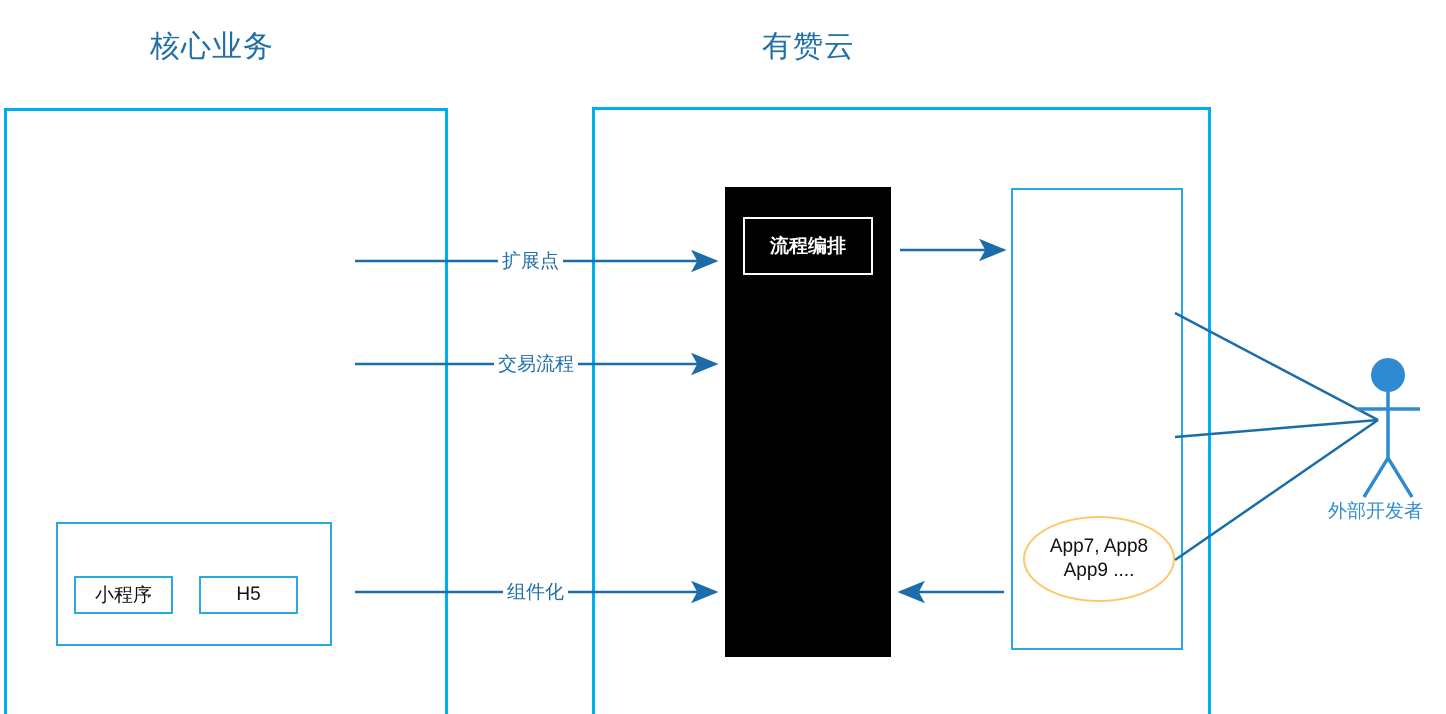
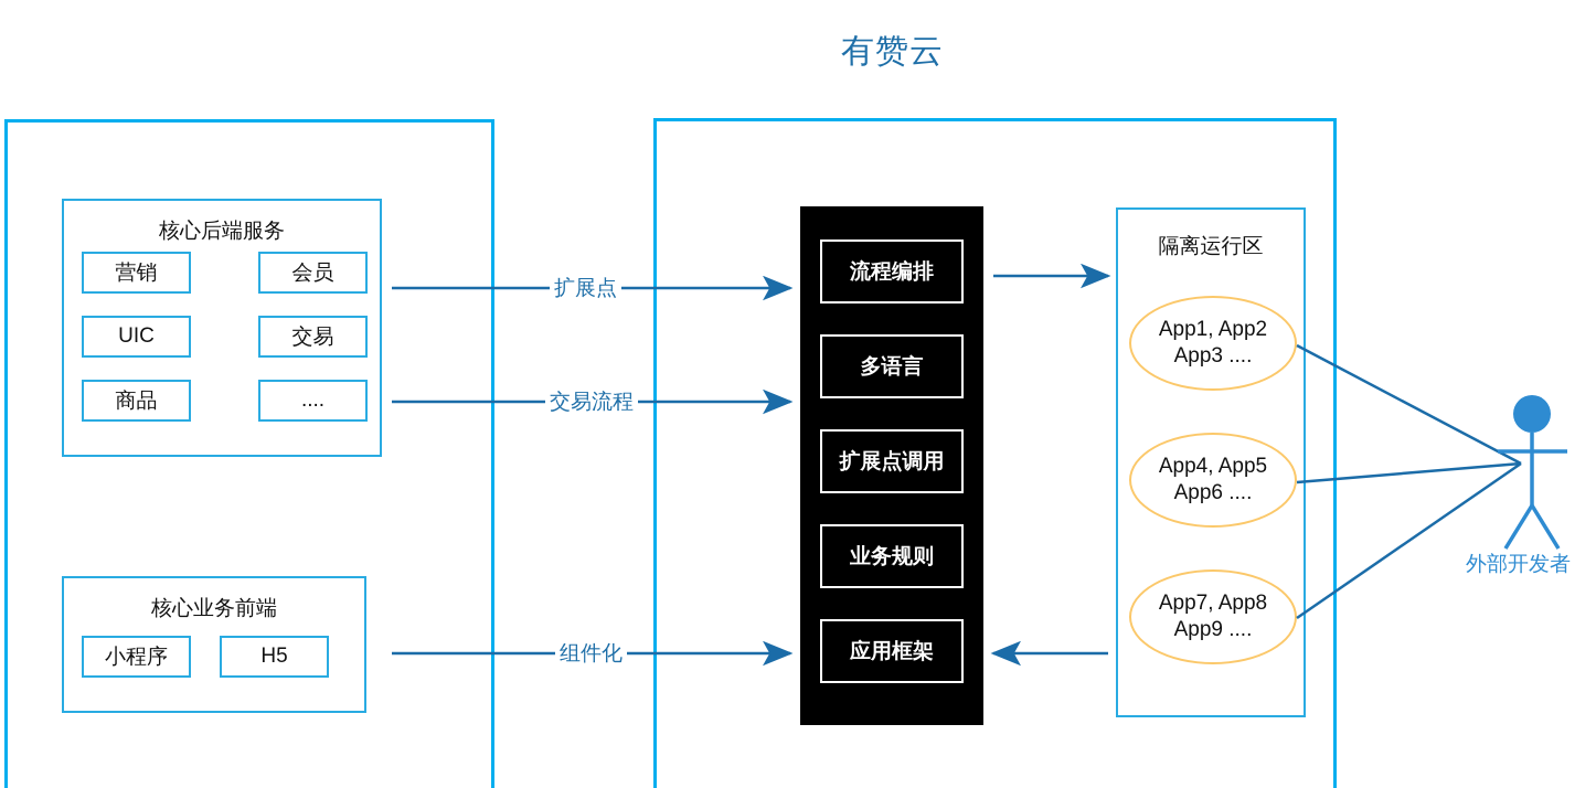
- 核心业务
  有赞云
+ 核心后端服务
+ 营销
+ 会员
+ UIC
+ 交易
+ 商品
+ ....
+ 核心业务前端
  小程序
  H5
  流程编排
+ 多语言
+ 扩展点调用
+ 业务规则
+ 应用框架
+ 隔离运行区
+ App1, App2
+ App3 ....
+ App4, App5
+ App6 ....
  App7, App8
  App9 ....
  扩展点
  交易流程
  组件化
  外部开发者
